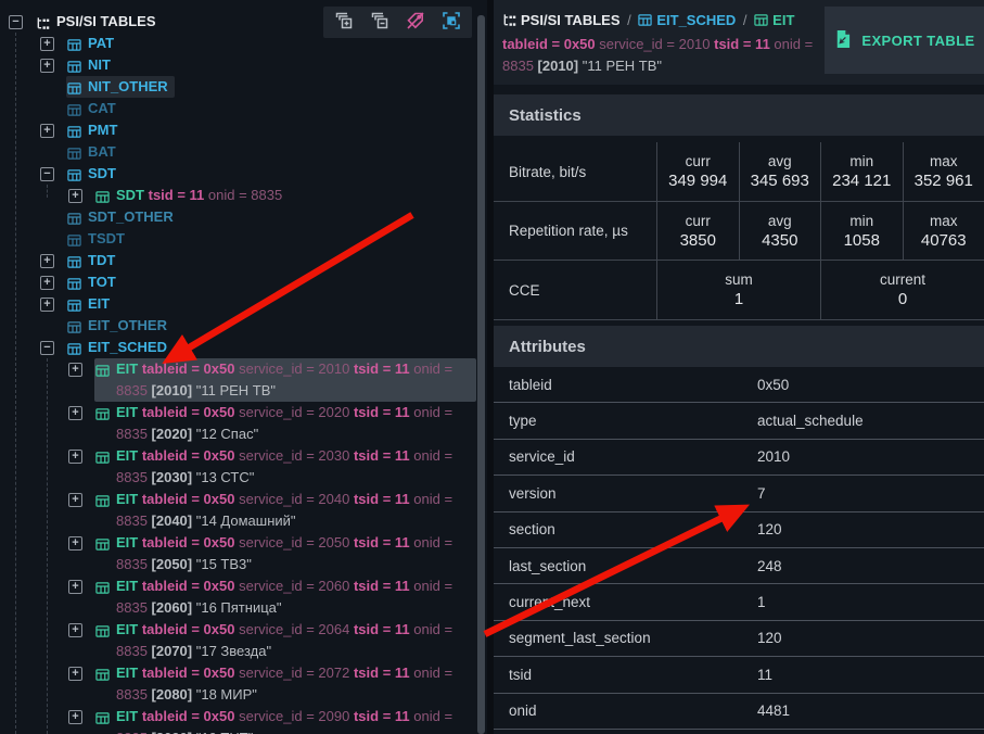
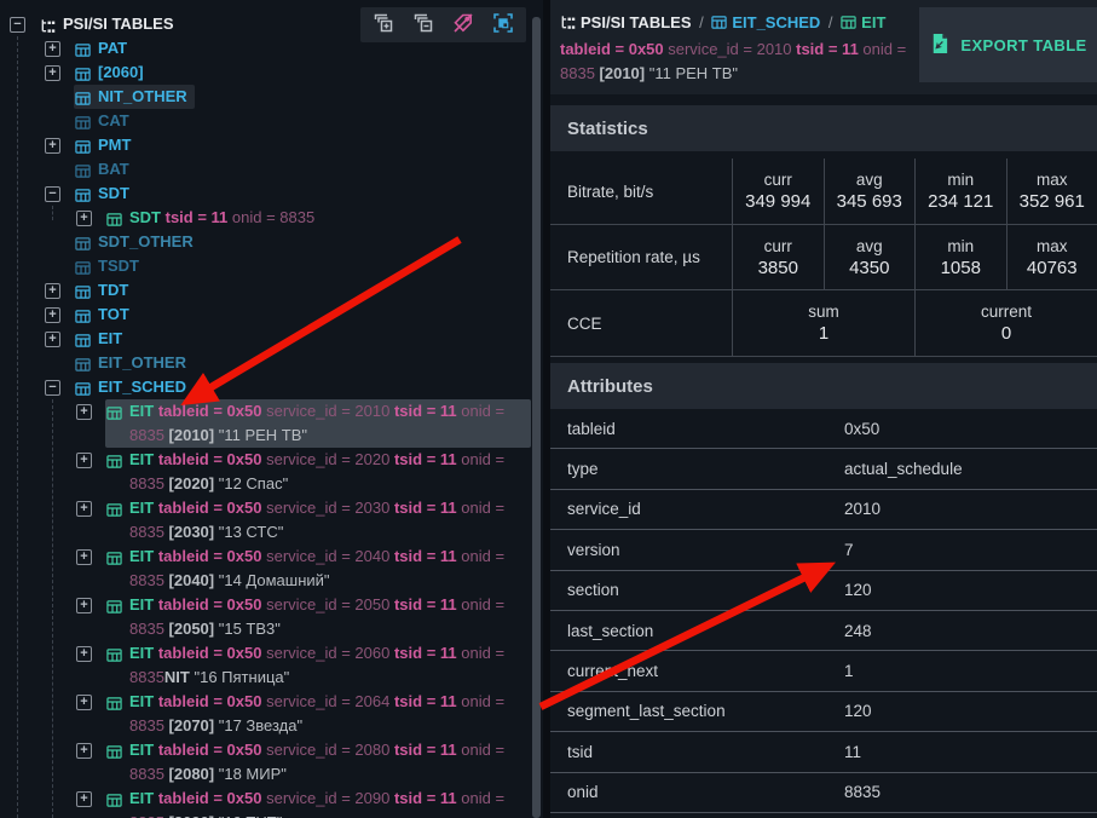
  −
  PSI/SI TABLES
  +
  PAT
  +
- NIT
+ [2060]
  NIT_OTHER
  CAT
  +
  PMT
  BAT
  −
  SDT
  +
  SDT tsid = 11 onid = 8835
  SDT_OTHER
  TSDT
  +
  TDT
  +
  TOT
  +
  EIT
  EIT_OTHER
  −
  EIT_SCHED
  +
  EIT tableid = 0x50 service_id = 2010 tsid = 11 onid = 8835 [2010] "11 РЕН ТВ"
  +
  EIT tableid = 0x50 service_id = 2020 tsid = 11 onid = 8835 [2020] "12 Спас"
  +
  EIT tableid = 0x50 service_id = 2030 tsid = 11 onid = 8835 [2030] "13 СТС"
  +
  EIT tableid = 0x50 service_id = 2040 tsid = 11 onid = 8835 [2040] "14 Домашний"
  +
  EIT tableid = 0x50 service_id = 2050 tsid = 11 onid = 8835 [2050] "15 ТВ3"
  +
- EIT tableid = 0x50 service_id = 2060 tsid = 11 onid = 8835 [2060] "16 Пятница"
+ EIT tableid = 0x50 service_id = 2060 tsid = 11 onid = 8835NIT "16 Пятница"
  +
  EIT tableid = 0x50 service_id = 2064 tsid = 11 onid = 8835 [2070] "17 Звезда"
  +
- EIT tableid = 0x50 service_id = 2072 tsid = 11 onid = 8835 [2080] "18 МИР"
+ EIT tableid = 0x50 service_id = 2080 tsid = 11 onid = 8835 [2080] "18 МИР"
  +
  EIT tableid = 0x50 service_id = 2090 tsid = 11 onid =
  PSI/SI TABLES / EIT_SCHED / EIT tableid = 0x50 service_id = 2010 tsid = 11 onid = 8835 [2010] "11 РЕН ТВ"
  EXPORT TABLE
  Statistics
  Bitrate, bit/s
  curr
  349 994
  avg
  345 693
  min
  234 121
  max
  352 961
  Repetition rate, µs
  curr
  3850
  avg
  4350
  min
  1058
  max
  40763
  CCE
  sum
  1
  current
  0
  Attributes
  tableid
  0x50
  type
  actual_schedule
  service_id
  2010
  version
  7
  section
  120
  last_section
  248
  curre_next
  1
  segment_last_section
  120
  tsid
  11
  onid
- 4481
+ 8835
